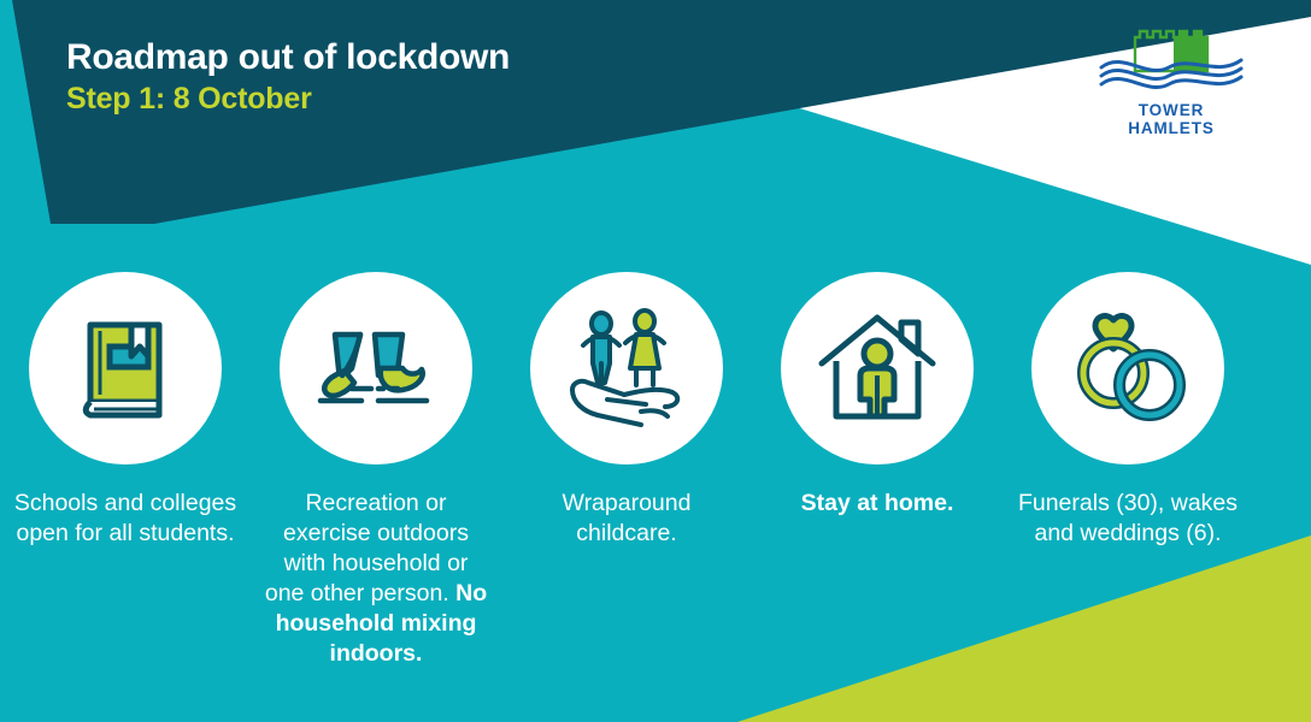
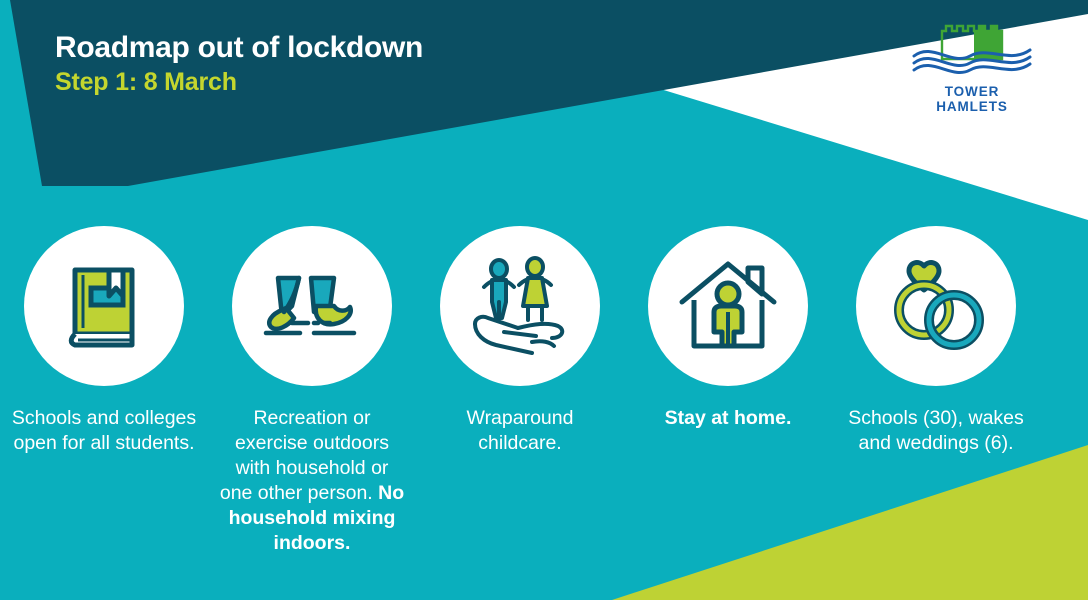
  Roadmap out of lockdown
- Step 1: 8 October
+ Step 1: 8 March
  TOWER HAMLETS
  Schools and colleges open for all students.
  Recreation or exercise outdoors with household or one other person. No household mixing indoors.
  Wraparound childcare.
  Stay at home.
- Funerals (30), wakes and weddings (6).
+ Schools (30), wakes and weddings (6).
